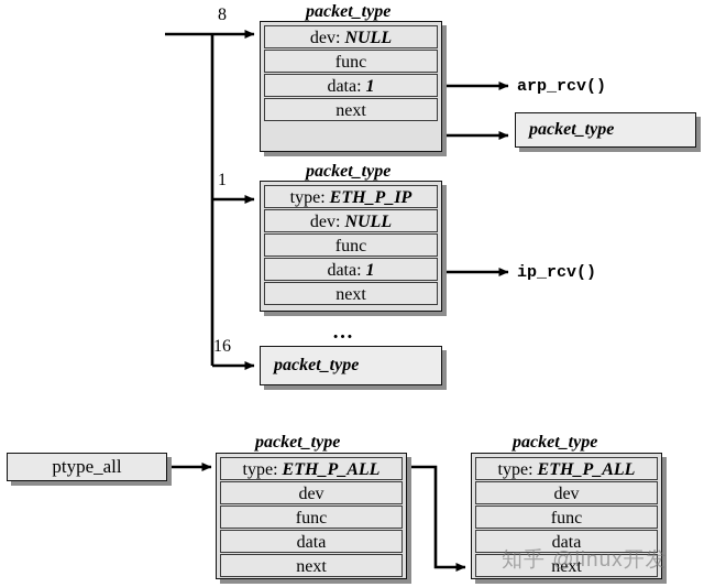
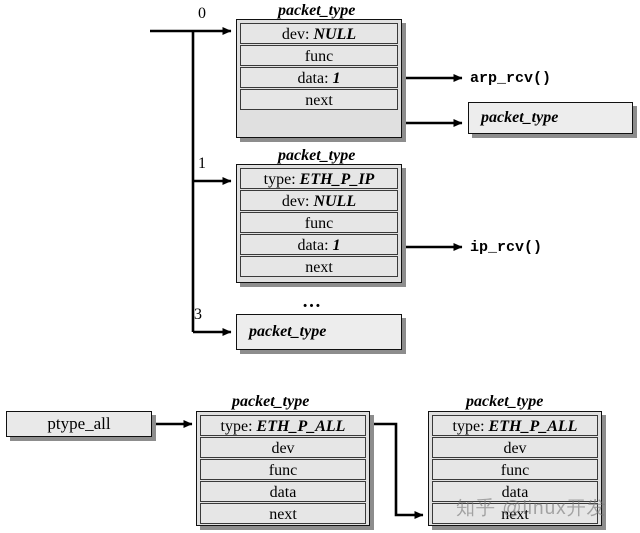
- 8
+ 0
  1
- 16
+ 3
  packet_type
  dev: NULL
  func
  data: 1
  next
  arp_rcv()
  packet_type
  packet_type
  type: ETH_P_IP
  dev: NULL
  func
  data: 1
  next
  ip_rcv()
  …
  packet_type
  ptype_all
  packet_type
  type: ETH_P_ALL
  dev
  func
  data
  next
  packet_type
  type: ETH_P_ALL
  dev
  func
  data
  next
  知乎 @linux开发
